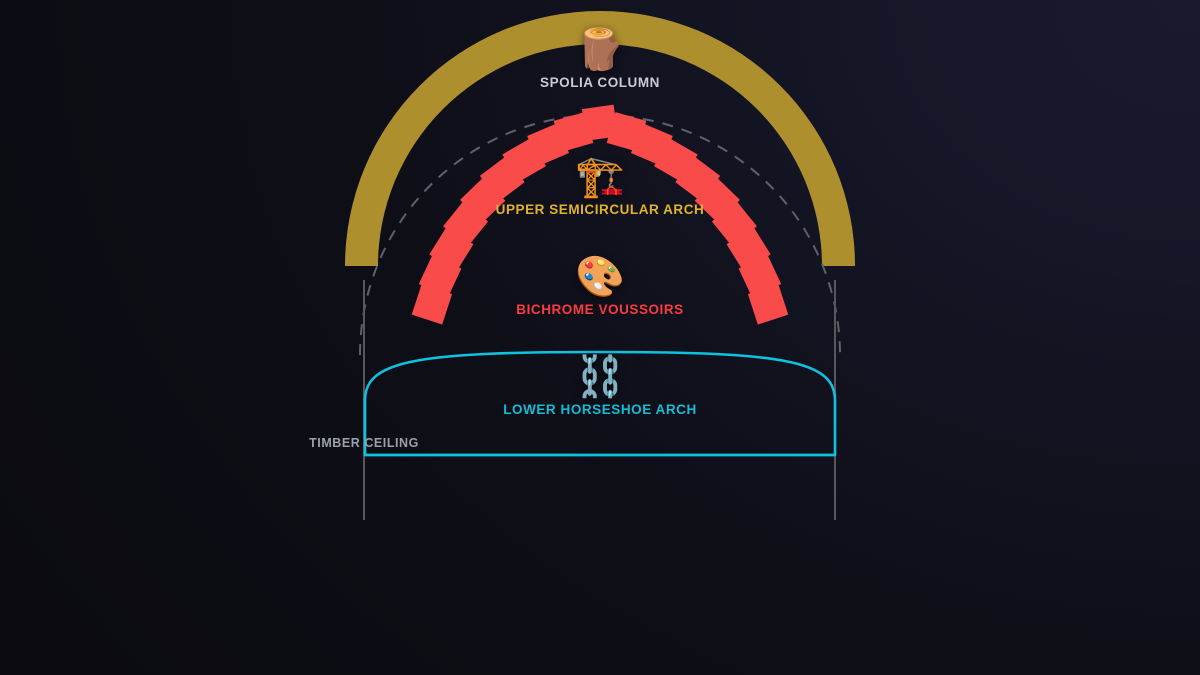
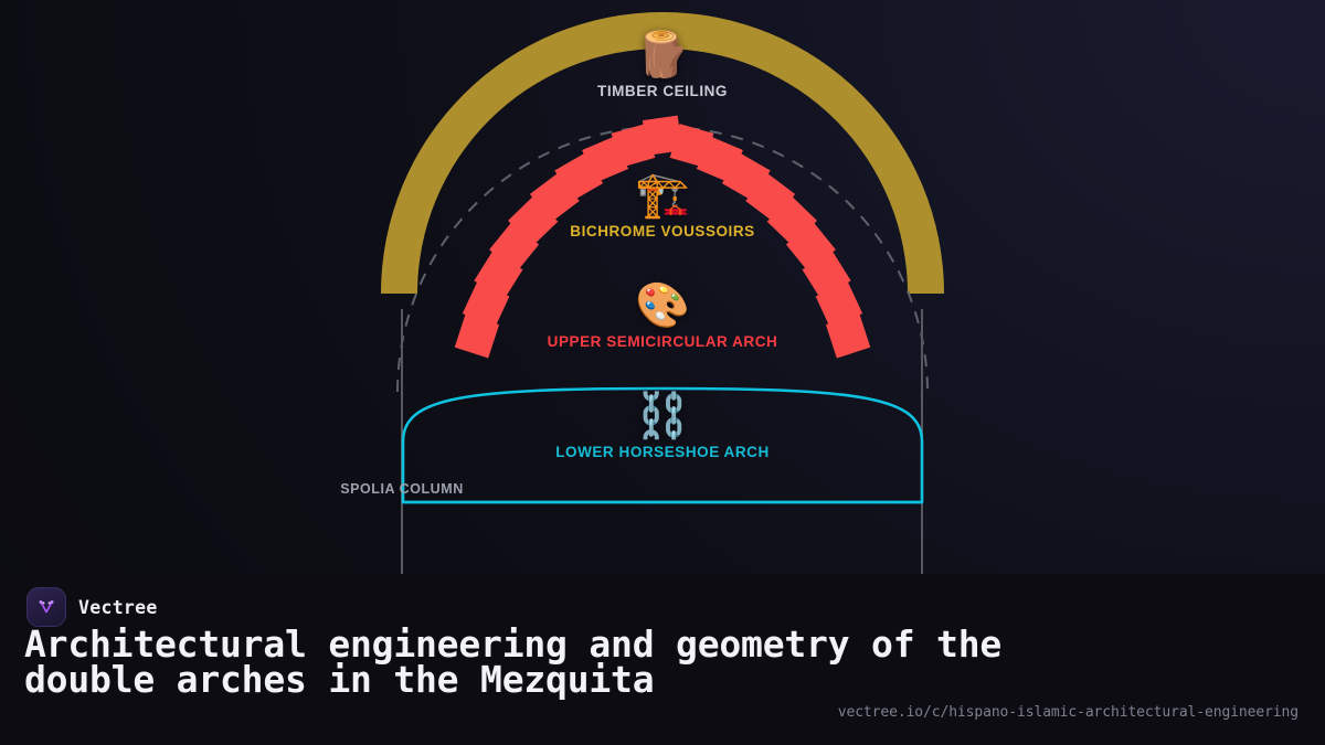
  🪵
- SPOLIA COLUMN
+ TIMBER CEILING
  🏗️
- UPPER SEMICIRCULAR ARCH
+ BICHROME VOUSSOIRS
  🎨
- BICHROME VOUSSOIRS
+ UPPER SEMICIRCULAR ARCH
  ⛓️
  LOWER HORSESHOE ARCH
- TIMBER CEILING
+ SPOLIA COLUMN
+ Vectree
+ Architectural engineering and geometry of the double arches in the Mezquita
+ vectree.io/c/hispano-islamic-architectural-engineering
